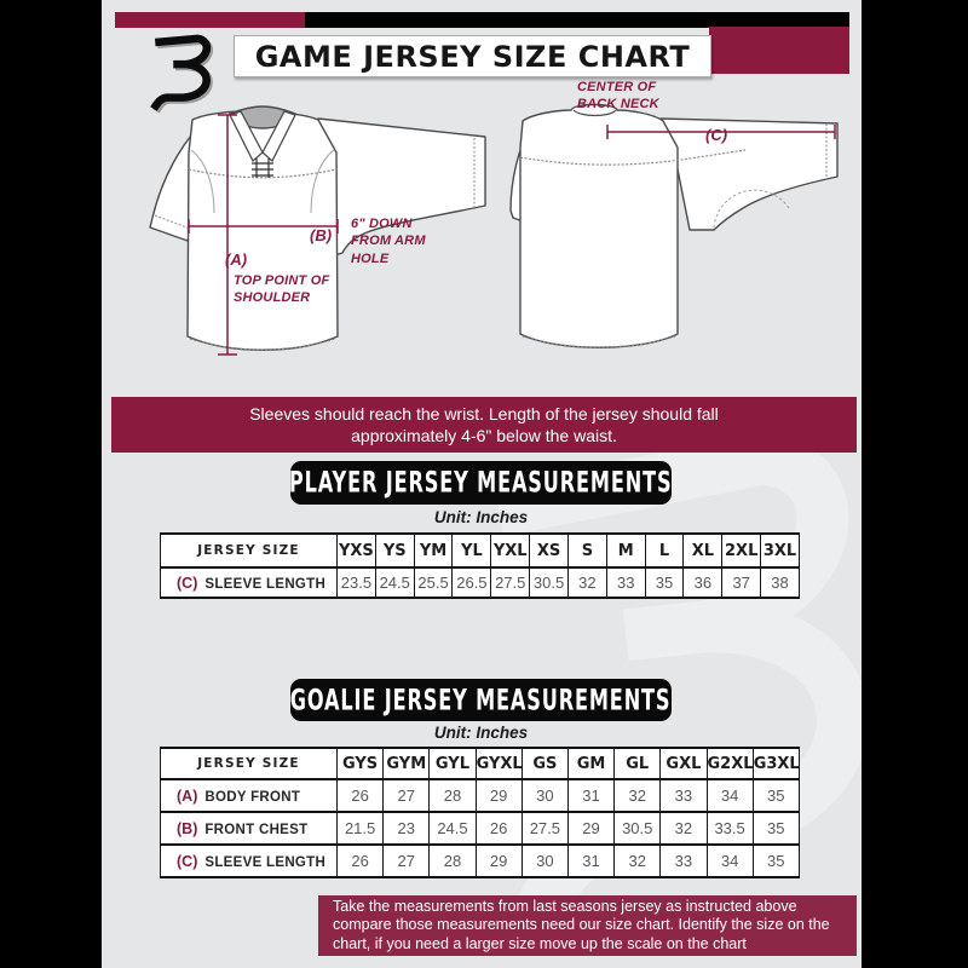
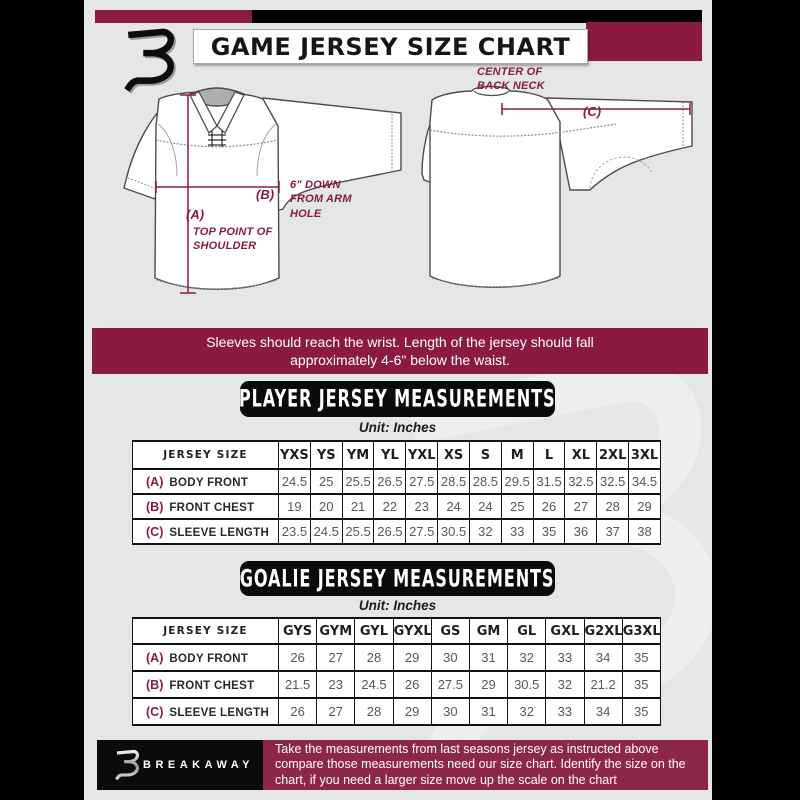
  GAME JERSEY SIZE CHART
  CENTER OF BACK NECK
  (C)
  (B)
  6" DOWN FROM ARM HOLE
  (A)
  TOP POINT OF SHOULDER
  Sleeves should reach the wrist. Length of the jersey should fall approximately 4-6" below the waist.
  PLAYER JERSEY MEASUREMENTS
  Unit: Inches
  JERSEY SIZE	YXS	YS	YM	YL	YXL	XS	S	M	L	XL	2XL	3XL
+ (A) BODY FRONT	24.5	25	25.5	26.5	27.5	28.5	28.5	29.5	31.5	32.5	32.5	34.5
+ (B) FRONT CHEST	19	20	21	22	23	24	24	25	26	27	28	29
  (C) SLEEVE LENGTH	23.5	24.5	25.5	26.5	27.5	30.5	32	33	35	36	37	38
  GOALIE JERSEY MEASUREMENTS
  Unit: Inches
  JERSEY SIZE	GYS	GYM	GYL	GYXL	GS	GM	GL	GXL	G2XL	G3XL
  (A) BODY FRONT	26	27	28	29	30	31	32	33	34	35
- (B) FRONT CHEST	21.5	23	24.5	26	27.5	29	30.5	32	33.5	35
+ (B) FRONT CHEST	21.5	23	24.5	26	27.5	29	30.5	32	21.2	35
  (C) SLEEVE LENGTH	26	27	28	29	30	31	32	33	34	35
+ BREAKAWAY
  Take the measurements from last seasons jersey as instructed above compare those measurements need our size chart. Identify the size on the chart, if you need a larger size move up the scale on the chart
